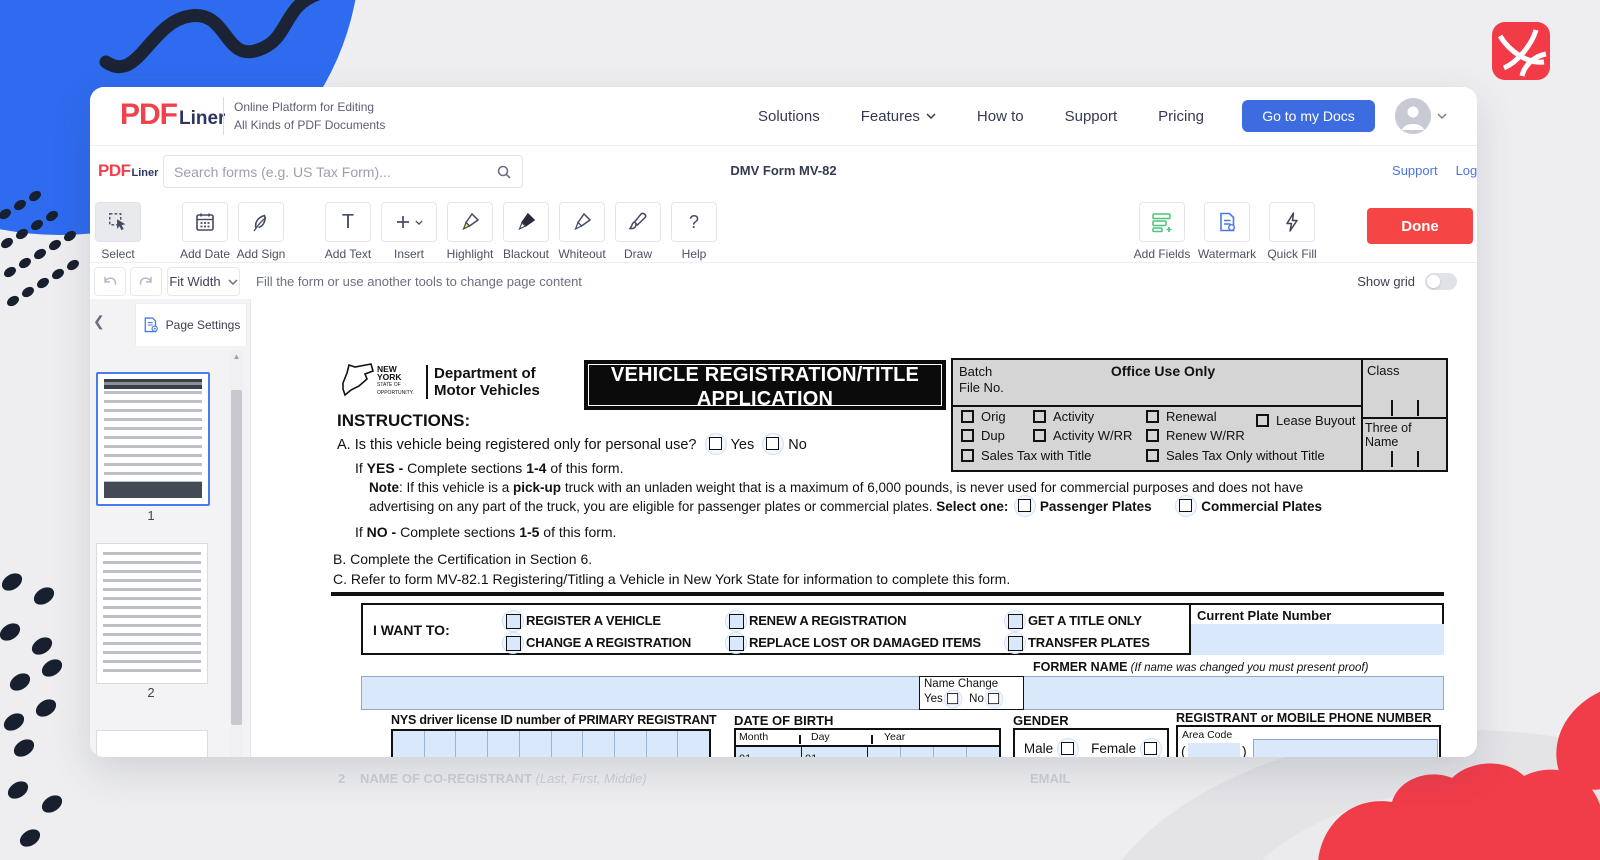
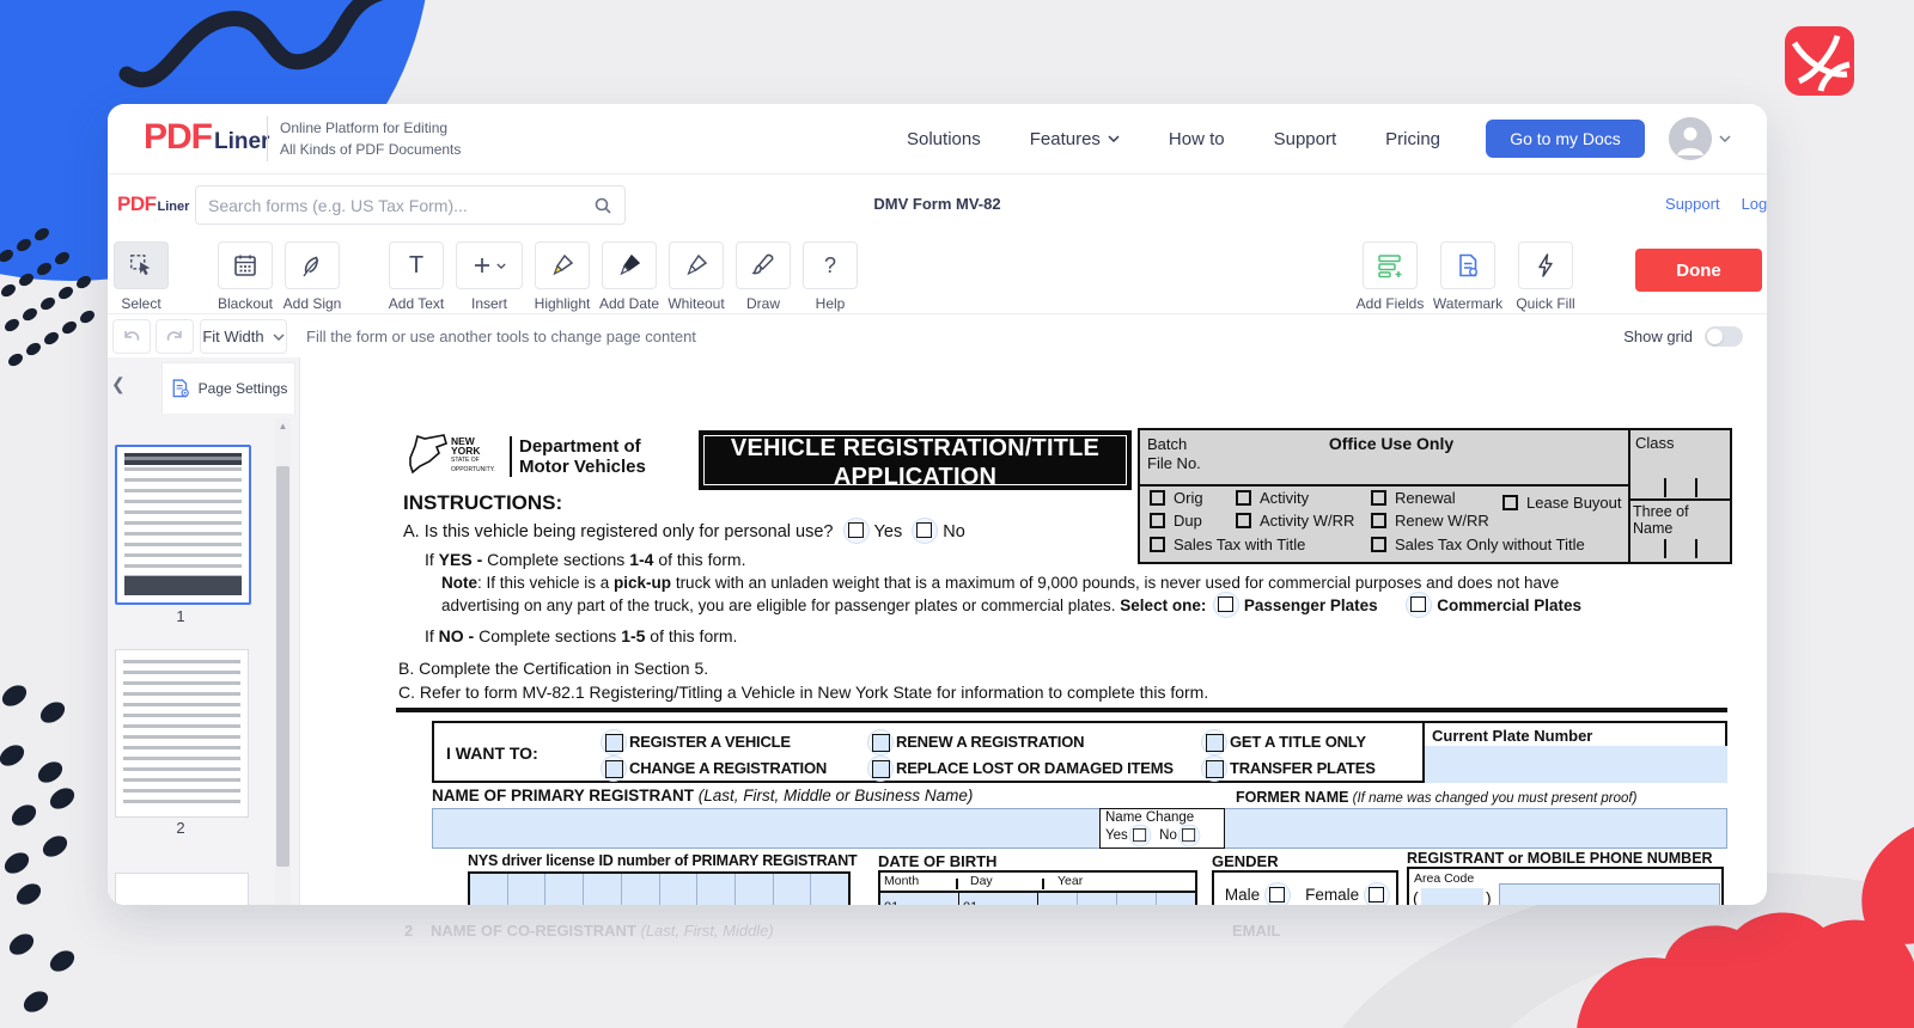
  2
  NAME OF CO-REGISTRANT (Last, First, Middle)
  EMAIL
  PDF
  Liner
  Online Platform for Editing
  All Kinds of PDF Documents
  Solutions
  Features
  How to
  Support
  Pricing
  Go to my Docs
  PDF
  Liner
  Search forms (e.g. US Tax Form)...
  DMV Form MV-82
  Support
  Select
- Add Date
+ Blackout
  Add Sign
  T
  Add Text
  Insert
  Highlight
- Blackout
+ Add Date
  Whiteout
  Draw
  ?
  Help
  Add Fields
  Watermark
  Quick Fill
  Done
  Fit Width
  Fill the form or use another tools to change page content
  Show grid
  ❮
  Page Settings
  1
  2
  ▲
  NEW YORK
  Department of
  Motor Vehicles
  VEHICLE REGISTRATION/TITLE
  APPLICATION
  Office Use Only
  Batch
  File No.
  Orig
  Activity
  Renewal
  Lease Buyout
  Dup
  Activity W/RR
  Renew W/RR
  Sales Tax with Title
  Sales Tax Only without Title
  Class
  Three of Name
  INSTRUCTIONS:
  A. Is this vehicle being registered only for personal use? Yes No
  If YES - Complete sections 1-4 of this form.
- Note: If this vehicle is a pick-up truck with an unladen weight that is a maximum of 6,000 pounds, is never used for commercial purposes and does not have
+ Note: If this vehicle is a pick-up truck with an unladen weight that is a maximum of 9,000 pounds, is never used for commercial purposes and does not have
  advertising on any part of the truck, you are eligible for passenger plates or commercial plates. Select one: Passenger Plates Commercial Plates
  If NO - Complete sections 1-5 of this form.
- B. Complete the Certification in Section 6.
+ B. Complete the Certification in Section 5.
  C. Refer to form MV-82.1 Registering/Titling a Vehicle in New York State for information to complete this form.
  I WANT TO:
  REGISTER A VEHICLE
  RENEW A REGISTRATION
  GET A TITLE ONLY
  CHANGE A REGISTRATION
  REPLACE LOST OR DAMAGED ITEMS
  TRANSFER PLATES
  Current Plate Number
+ NAME OF PRIMARY REGISTRANT (Last, First, Middle or Business Name)
  FORMER NAME (If name was changed you must present proof)
  Name Change
  Yes No
  NYS driver license ID number of PRIMARY REGISTRANT
  DATE OF BIRTH
  Month
  Day
  Year
  GENDER
  Male
  Female
  REGISTRANT or MOBILE PHONE NUMBER
  Area Code
  (
  )
